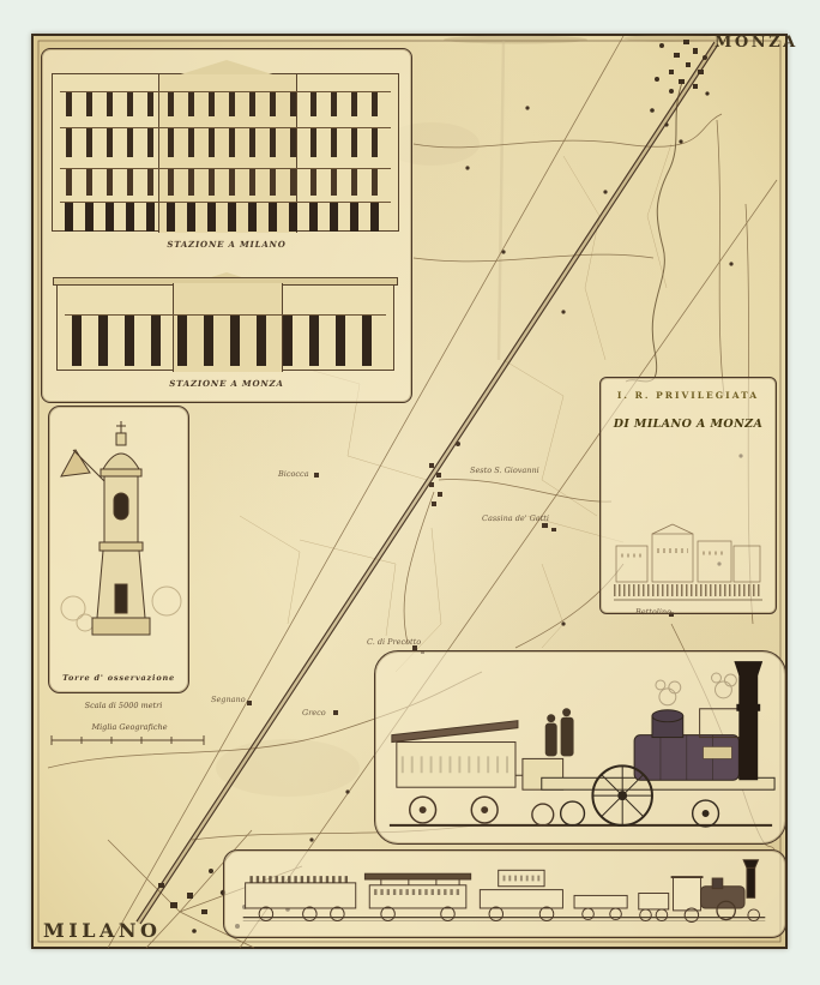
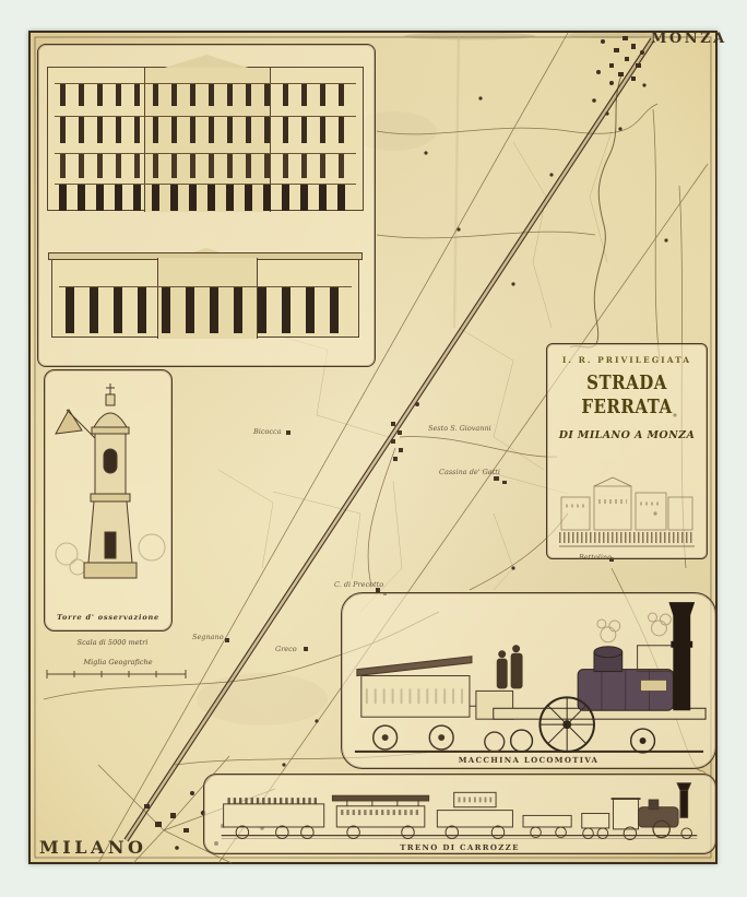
- STAZIONE A MILANO
- STAZIONE A MONZA
  Torre d' osservazione
  Scala di 5000 metri
  Miglia Geografiche
  I. R. PRIVILEGIATA
+ STRADA FERRATA
  DI MILANO A MONZA
+ MACCHINA LOCOMOTIVA
+ TRENO DI CARROZZE
  MONZA
  MILANO
  Sesto S. Giovanni
  Cassina de' Gatti
  C. di Precotto
  Bicocca
  Segnano
  Greco
  Bettolino
